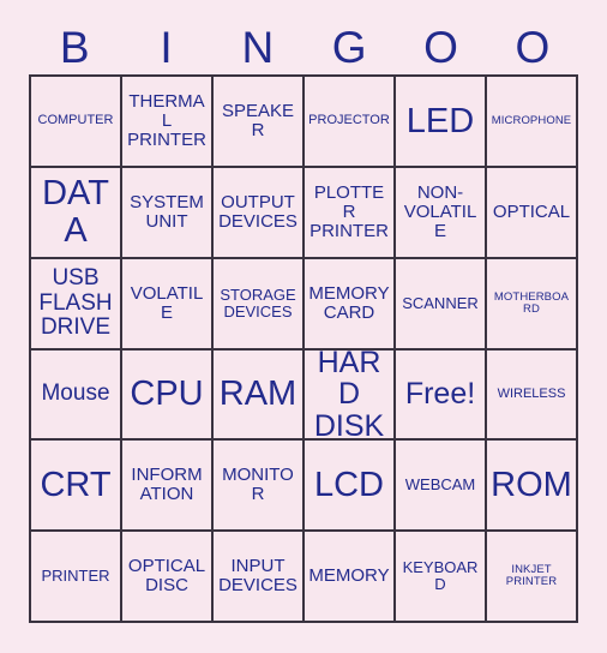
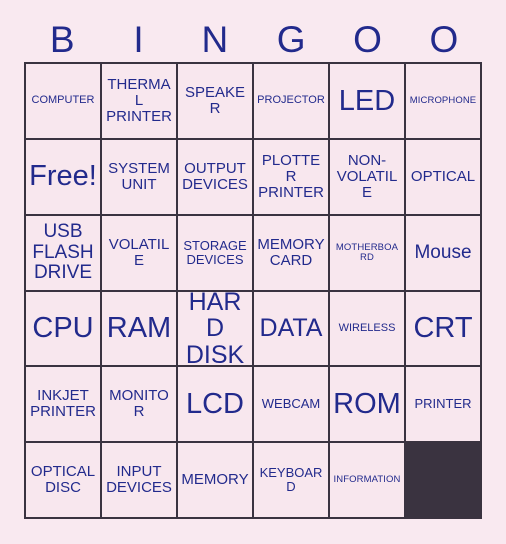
  B
  I
  N
  G
  O
  O
  COMPUTER
  THERMAL PRINTER
  SPEAKER
  PROJECTOR
  LED
  MICROPHONE
- DATA
+ Free!
  SYSTEM UNIT
  OUTPUT DEVICES
  PLOTTER PRINTER
  NON-VOLATILE
  OPTICAL
  USB FLASH DRIVE
  VOLATILE
  STORAGE DEVICES
  MEMORY CARD
- SCANNER
  MOTHERBOARD
  Mouse
  CPU
  RAM
  HARD DISK
- Free!
+ DATA
  WIRELESS
  CRT
- INFORMATION
+ INKJET PRINTER
  MONITOR
  LCD
  WEBCAM
  ROM
  PRINTER
  OPTICAL DISC
  INPUT DEVICES
  MEMORY
  KEYBOARD
- INKJET PRINTER
+ INFORMATION
